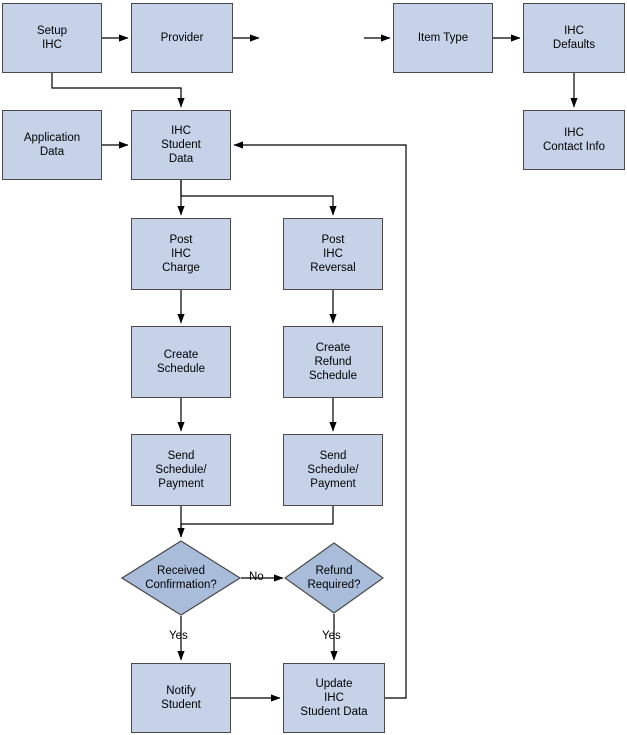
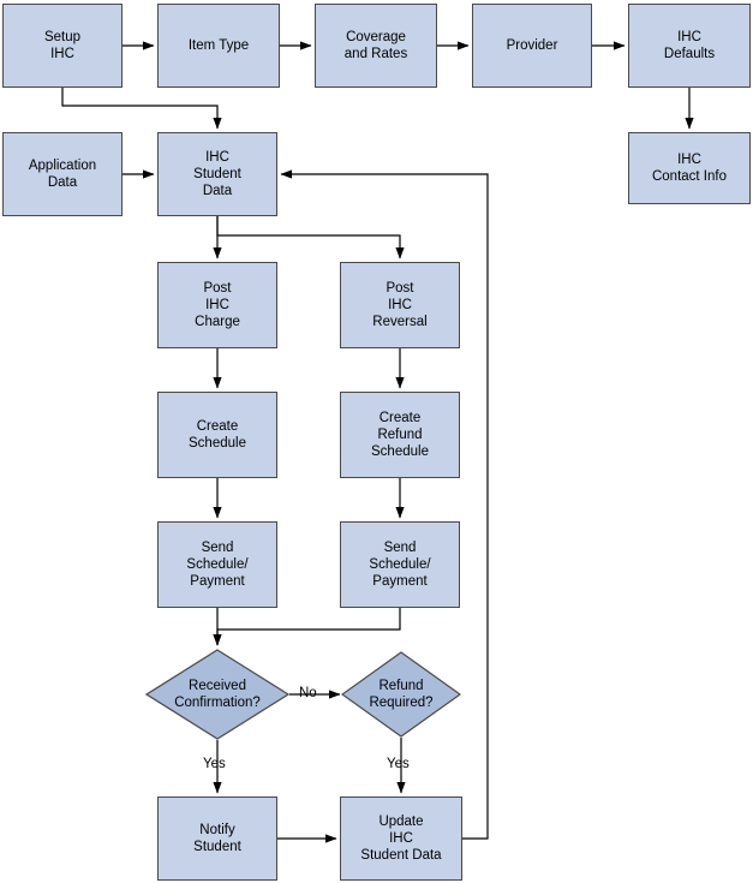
  Setup
  IHC
- Provider
+ Item Type
+ Coverage
+ and Rates
- Item Type
+ Provider
  IHC
  Defaults
  IHC
  Contact Info
  Application
  Data
  IHC
  Student
  Data
  Post
  IHC
  Charge
  Post
  IHC
  Reversal
  Create
  Schedule
  Create
  Refund
  Schedule
  Send
  Schedule/
  Payment
  Send
  Schedule/
  Payment
  Notify
  Student
  Update
  IHC
  Student Data
  Received
  Confirmation?
  Refund
  Required?
  No
  Yes
  Yes
